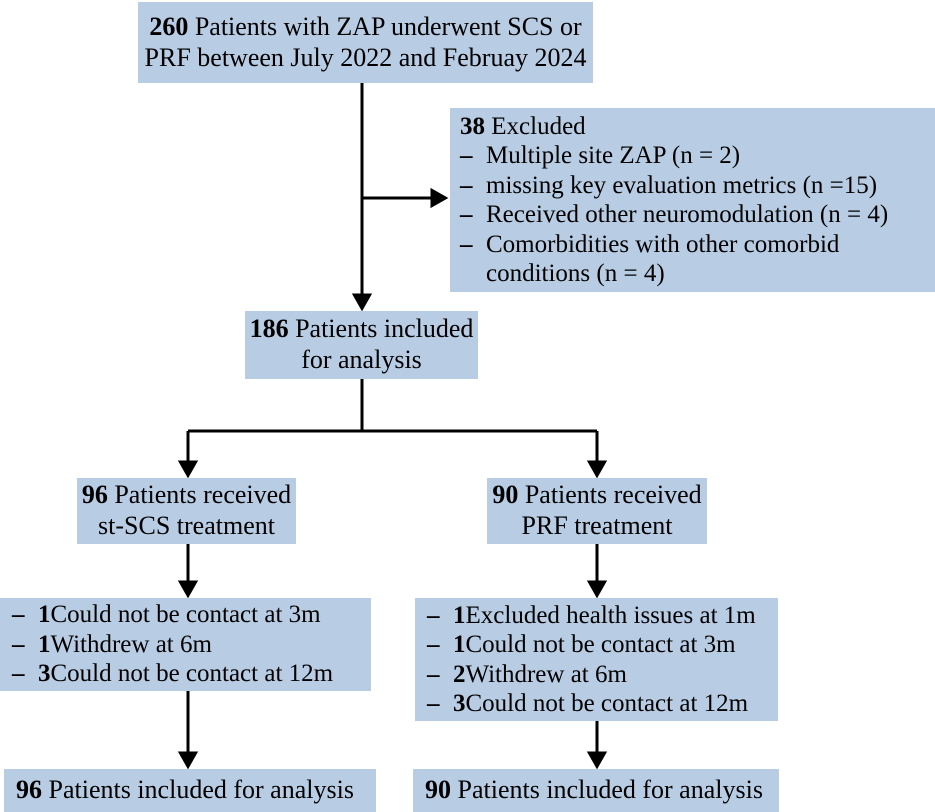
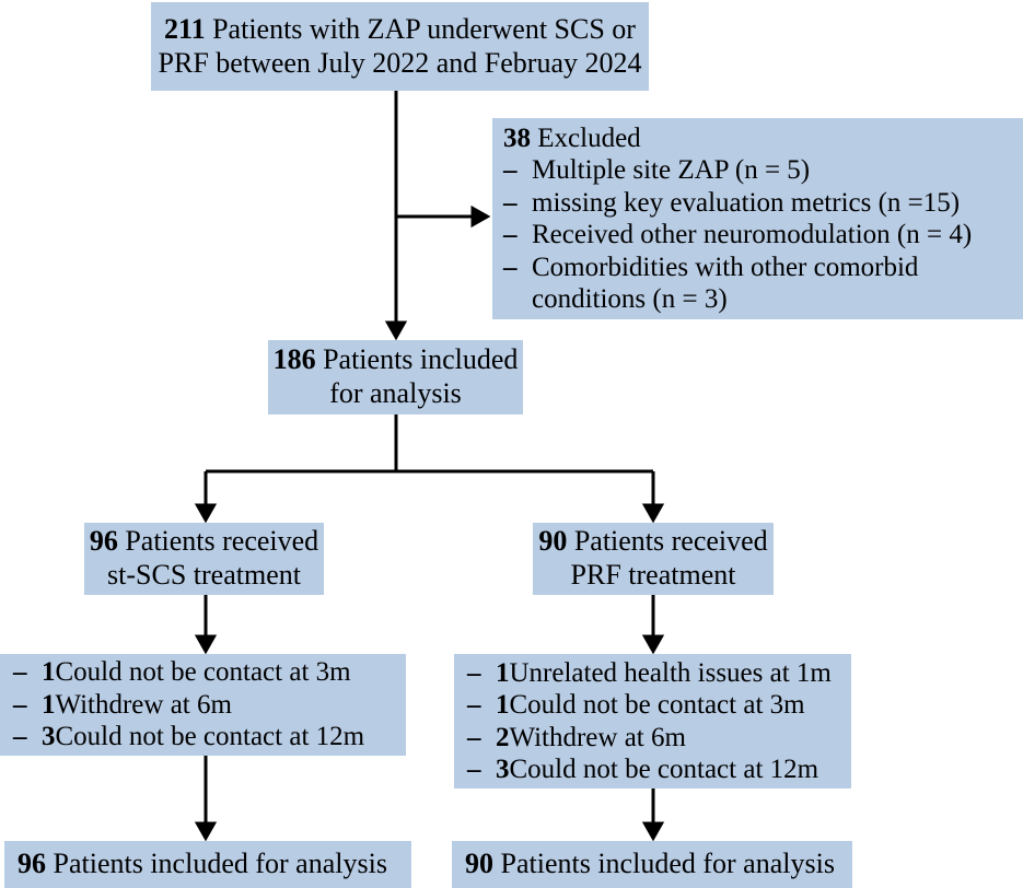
- 260 Patients with ZAP underwent SCS or
+ 211 Patients with ZAP underwent SCS or
  PRF between July 2022 and Februay 2024
  38 Excluded
  –
- Multiple site ZAP (n = 2)
+ Multiple site ZAP (n = 5)
  –
  missing key evaluation metrics (n =15)
  –
  Received other neuromodulation (n = 4)
  –
  Comorbidities with other comorbid
- conditions (n = 4)
+ conditions (n = 3)
  186 Patients included
  for analysis
  96 Patients received
  st-SCS treatment
  90 Patients received
  PRF treatment
  –
  1
  Could not be contact at 3m
  –
  1
  Withdrew at 6m
  –
  3
  Could not be contact at 12m
  –
  1
- Excluded health issues at 1m
+ Unrelated health issues at 1m
  –
  1
  Could not be contact at 3m
  –
  2
  Withdrew at 6m
  –
  3
  Could not be contact at 12m
  96 Patients included for analysis
  90 Patients included for analysis
